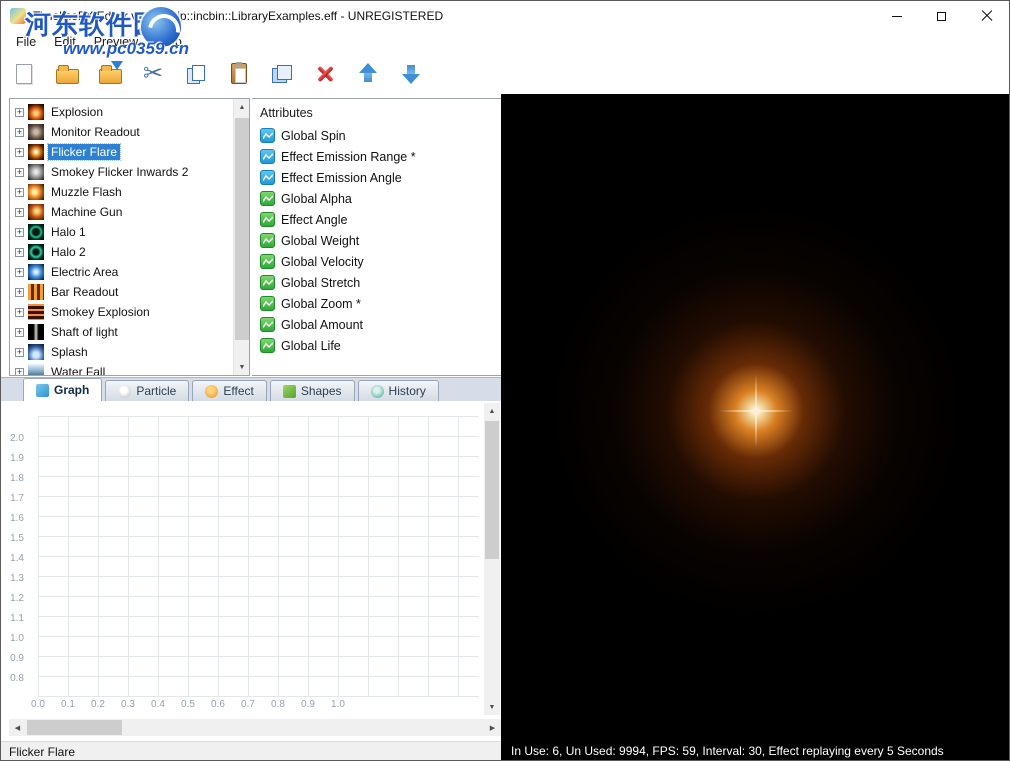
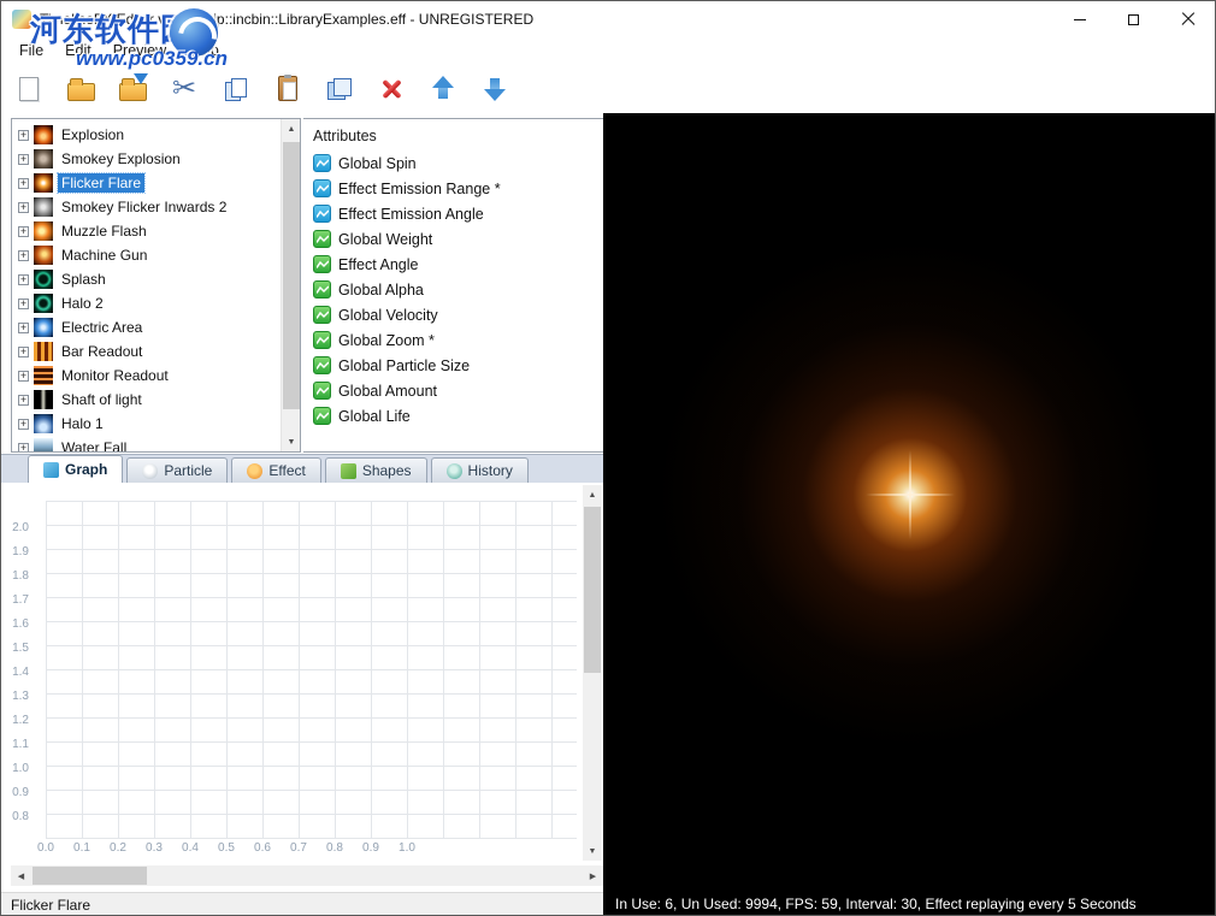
  TimelineFX Editor v1ip::incbin::LibraryExamples.eff - UNREGISTERED
  File
  Edit
  Preview
  Explosion
- Monitor Readout
+ Smokey Explosion
  Flicker Flare
  Smokey Flicker Inwards 2
  Muzzle Flash
  Machine Gun
- Halo 1
+ Splash
  Halo 2
  Electric Area
  Bar Readout
- Smokey Explosion
+ Monitor Readout
  Shaft of light
- Splash
+ Halo 1
  Water Fall
  Attributes
  Global Spin
  Effect Emission Range *
  Effect Emission Angle
- Global Alpha
+ Global Weight
  Effect Angle
- Global Weight
+ Global Alpha
  Global Velocity
- Global Stretch
  Global Zoom *
+ Global Particle Size
  Global Amount
  Global Life
  Graph
  Particle
  Effect
  Shapes
  History
  2.0
  1.9
  1.8
  1.7
  1.6
  1.5
  1.4
  1.3
  1.2
  1.1
  1.0
  0.9
  0.8
  0.0
  0.1
  0.2
  0.3
  0.4
  0.5
  0.6
  0.7
  0.8
  0.9
  1.0
  Flicker Flare
  In Use: 6, Un Used: 9994, FPS: 59, Interval: 30, Effect replaying every 5 Seconds
  河东软件
  www.pc0359.cn
